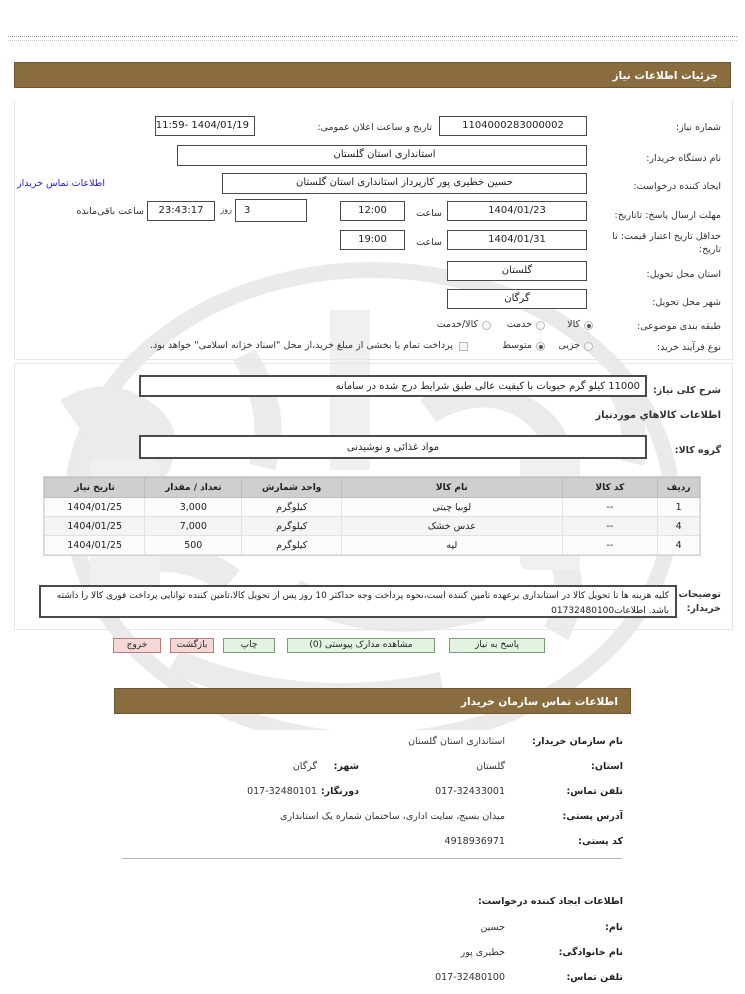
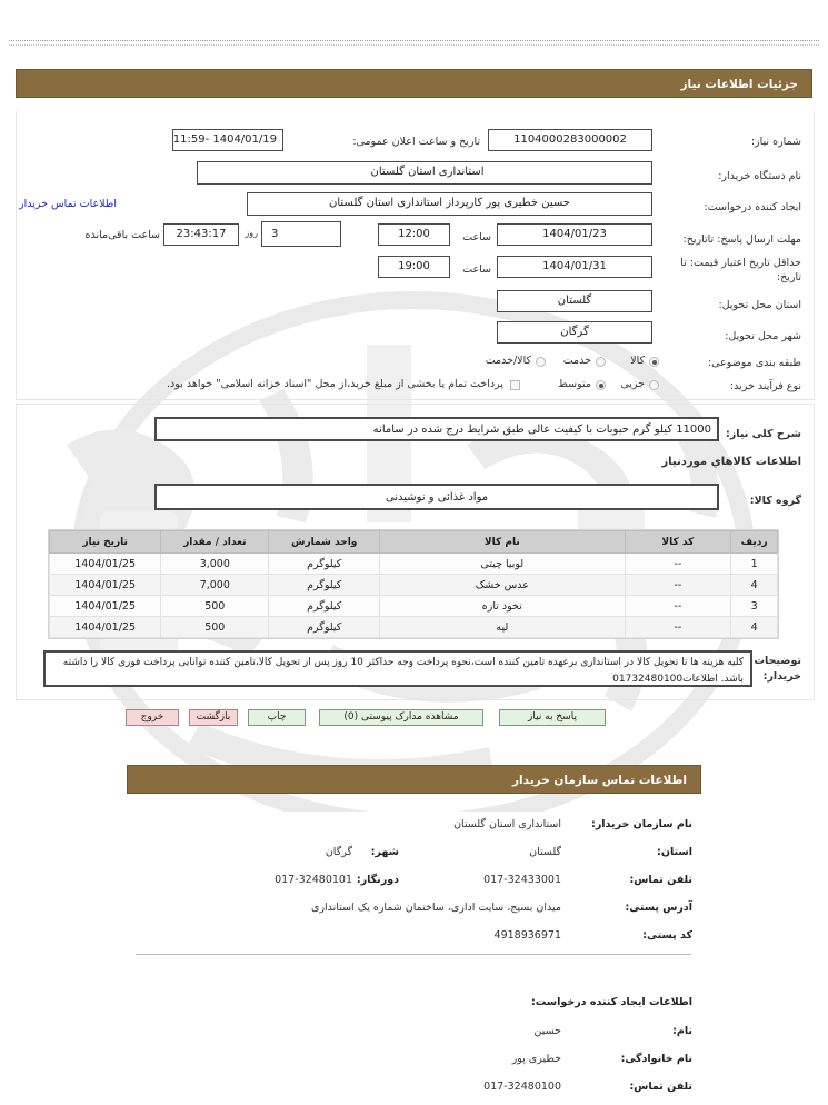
  جزئیات اطلاعات نیاز
  شماره نیاز:
  1104000283000002
  تاریخ و ساعت اعلان عمومی:
  1404/01/19 -11:59
  نام دستگاه خریدار:
  استانداری استان گلستان
  ایجاد کننده درخواست:
  حسین خطیری پور کارپرداز استانداری استان گلستان
  اطلاعات تماس خریدار
  مهلت ارسال پاسخ: تاتاریخ:
  1404/01/23
  ساعت
  12:00
  3
  روز
  23:43:17
  ساعت باقی‌مانده
  حداقل تاریخ اعتبار قیمت: تا تاریخ:
  1404/01/31
  ساعت
  19:00
  استان محل تحویل:
  گلستان
  شهر محل تحویل:
  گرگان
  طبقه بندی موضوعی:
  کالا
  خدمت
  کالا/خدمت
  نوع فرآیند خرید:
  جزیی
  متوسط
  پرداخت تمام یا بخشی از مبلغ خرید،از محل "اسناد خزانه اسلامی" خواهد بود.
  شرح کلی نیاز:
  11000 کیلو گرم حبوبات با کیفیت عالی طبق شرایط درج شده در سامانه
  اطلاعات کالاهاي موردنیاز
  گروه کالا:
  مواد غذائی و نوشیدنی
  ردیف	کد کالا	نام کالا	واحد شمارش	تعداد / مقدار	تاریخ نیاز
  1	--	لوبیا چیتی	کیلوگرم	3,000	1404/01/25
  4	--	عدس خشک	کیلوگرم	7,000	1404/01/25
+ 3	--	نخود تازه	کیلوگرم	500	1404/01/25
  4	--	لپه	کیلوگرم	500	1404/01/25
  توضیحات
  خریدار:
  کلیه هزینه ها تا تحویل کالا در استانداری برعهده تامین کننده است،نحوه پرداخت وجه حداکثر 10 روز پس از تحویل کالا،تامین کننده توانایی پرداخت فوری کالا را داشته باشد. اطلاعات01732480100
  پاسخ به نیاز
  مشاهده مدارک پیوستی (0)
  چاپ
  بازگشت
  خروج
  اطلاعات تماس سازمان خریدار
  نام سازمان خریدار:
  استانداری استان گلستان
  استان:
  گلستان
  شهر:
  گرگان
  تلفن تماس:
  017-32433001
  دورنگار:
  017-32480101
  آدرس پستی:
  میدان بسیج، سایت اداری، ساختمان شماره یک استانداری
  کد پستی:
  4918936971
  اطلاعات ایجاد کننده درخواست:
  نام:
  حسین
  نام خانوادگی:
  خطیری پور
  تلفن تماس:
  017-32480100
